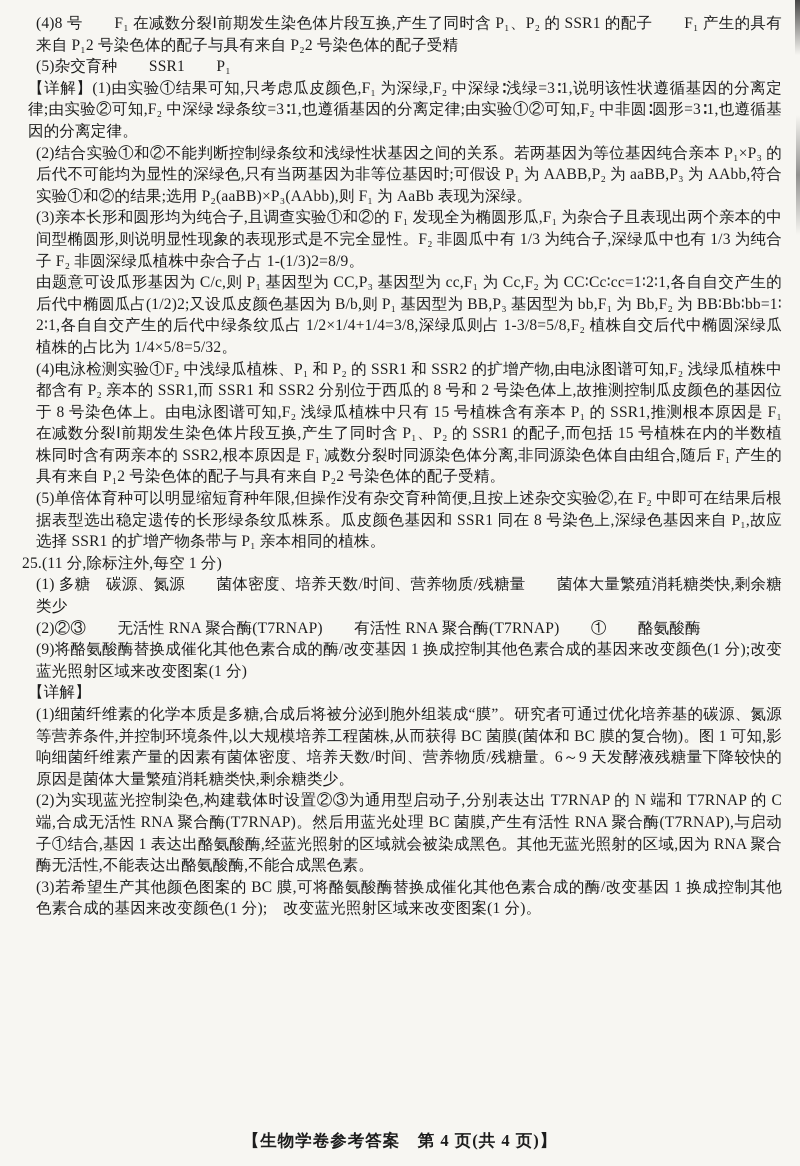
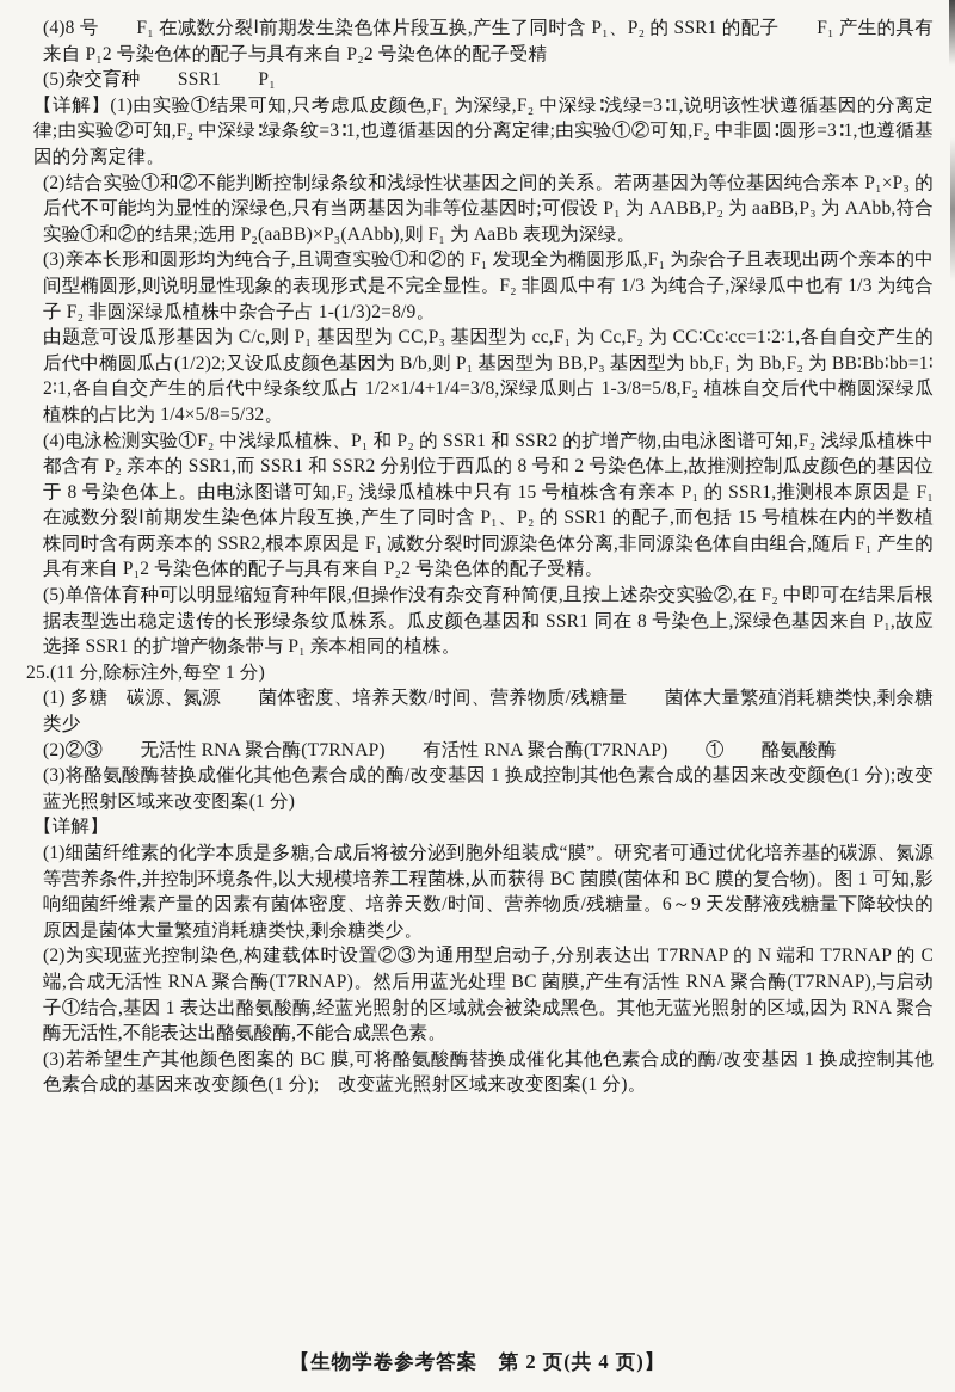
  (4)8 号 F₁ 在减数分裂Ⅰ前期发生染色体片段互换,产生了同时含 P₁、P₂ 的 SSR1 的配子 F₁ 产生的具有来自 P₁2 号染色体的配子与具有来自 P₂2 号染色体的配子受精
  (5)杂交育种 SSR1 P₁
  【详解】(1)由实验①结果可知,只考虑瓜皮颜色,F₁ 为深绿,F₂ 中深绿∶浅绿=3∶1,说明该性状遵循基因的分离定律;由实验②可知,F₂ 中深绿∶绿条纹=3∶1,也遵循基因的分离定律;由实验①②可知,F₂ 中非圆∶圆形=3∶1,也遵循基因的分离定律。
  (2)结合实验①和②不能判断控制绿条纹和浅绿性状基因之间的关系。若两基因为等位基因纯合亲本 P₁×P₃ 的后代不可能均为显性的深绿色,只有当两基因为非等位基因时;可假设 P₁ 为 AABB,P₂ 为 aaBB,P₃ 为 AAbb,符合实验①和②的结果;选用 P₂(aaBB)×P₃(AAbb),则 F₁ 为 AaBb 表现为深绿。
  (3)亲本长形和圆形均为纯合子,且调查实验①和②的 F₁ 发现全为椭圆形瓜,F₁ 为杂合子且表现出两个亲本的中间型椭圆形,则说明显性现象的表现形式是不完全显性。F₂ 非圆瓜中有 1/3 为纯合子,深绿瓜中也有 1/3 为纯合子 F₂ 非圆深绿瓜植株中杂合子占 1-(1/3)2=8/9。
  由题意可设瓜形基因为 C/c,则 P₁ 基因型为 CC,P₃ 基因型为 cc,F₁ 为 Cc,F₂ 为 CC∶Cc∶cc=1∶2∶1,各自自交产生的后代中椭圆瓜占(1/2)2;又设瓜皮颜色基因为 B/b,则 P₁ 基因型为 BB,P₃ 基因型为 bb,F₁ 为 Bb,F₂ 为 BB∶Bb∶bb=1∶2∶1,各自自交产生的后代中绿条纹瓜占 1/2×1/4+1/4=3/8,深绿瓜则占 1-3/8=5/8,F₂ 植株自交后代中椭圆深绿瓜植株的占比为 1/4×5/8=5/32。
  (4)电泳检测实验①F₂ 中浅绿瓜植株、P₁ 和 P₂ 的 SSR1 和 SSR2 的扩增产物,由电泳图谱可知,F₂ 浅绿瓜植株中都含有 P₂ 亲本的 SSR1,而 SSR1 和 SSR2 分别位于西瓜的 8 号和 2 号染色体上,故推测控制瓜皮颜色的基因位于 8 号染色体上。由电泳图谱可知,F₂ 浅绿瓜植株中只有 15 号植株含有亲本 P₁ 的 SSR1,推测根本原因是 F₁ 在减数分裂Ⅰ前期发生染色体片段互换,产生了同时含 P₁、P₂ 的 SSR1 的配子,而包括 15 号植株在内的半数植株同时含有两亲本的 SSR2,根本原因是 F₁ 减数分裂时同源染色体分离,非同源染色体自由组合,随后 F₁ 产生的具有来自 P₁2 号染色体的配子与具有来自 P₂2 号染色体的配子受精。
  (5)单倍体育种可以明显缩短育种年限,但操作没有杂交育种简便,且按上述杂交实验②,在 F₂ 中即可在结果后根据表型选出稳定遗传的长形绿条纹瓜株系。瓜皮颜色基因和 SSR1 同在 8 号染色上,深绿色基因来自 P₁,故应选择 SSR1 的扩增产物条带与 P₁ 亲本相同的植株。
  25.(11 分,除标注外,每空 1 分)
  (1) 多糖 碳源、氮源 菌体密度、培养天数/时间、营养物质/残糖量 菌体大量繁殖消耗糖类快,剩余糖类少
  (2)②③ 无活性 RNA 聚合酶(T7RNAP) 有活性 RNA 聚合酶(T7RNAP) ① 酪氨酸酶
- (9)将酪氨酸酶替换成催化其他色素合成的酶/改变基因 1 换成控制其他色素合成的基因来改变颜色(1 分);改变蓝光照射区域来改变图案(1 分)
+ (3)将酪氨酸酶替换成催化其他色素合成的酶/改变基因 1 换成控制其他色素合成的基因来改变颜色(1 分);改变蓝光照射区域来改变图案(1 分)
  【详解】
  (1)细菌纤维素的化学本质是多糖,合成后将被分泌到胞外组装成“膜”。研究者可通过优化培养基的碳源、氮源等营养条件,并控制环境条件,以大规模培养工程菌株,从而获得 BC 菌膜(菌体和 BC 膜的复合物)。图 1 可知,影响细菌纤维素产量的因素有菌体密度、培养天数/时间、营养物质/残糖量。6～9 天发酵液残糖量下降较快的原因是菌体大量繁殖消耗糖类快,剩余糖类少。
  (2)为实现蓝光控制染色,构建载体时设置②③为通用型启动子,分别表达出 T7RNAP 的 N 端和 T7RNAP 的 C 端,合成无活性 RNA 聚合酶(T7RNAP)。然后用蓝光处理 BC 菌膜,产生有活性 RNA 聚合酶(T7RNAP),与启动子①结合,基因 1 表达出酪氨酸酶,经蓝光照射的区域就会被染成黑色。其他无蓝光照射的区域,因为 RNA 聚合酶无活性,不能表达出酪氨酸酶,不能合成黑色素。
  (3)若希望生产其他颜色图案的 BC 膜,可将酪氨酸酶替换成催化其他色素合成的酶/改变基因 1 换成控制其他色素合成的基因来改变颜色(1 分); 改变蓝光照射区域来改变图案(1 分)。
- 【生物学卷参考答案 第 4 页(共 4 页)】
+ 【生物学卷参考答案 第 2 页(共 4 页)】
